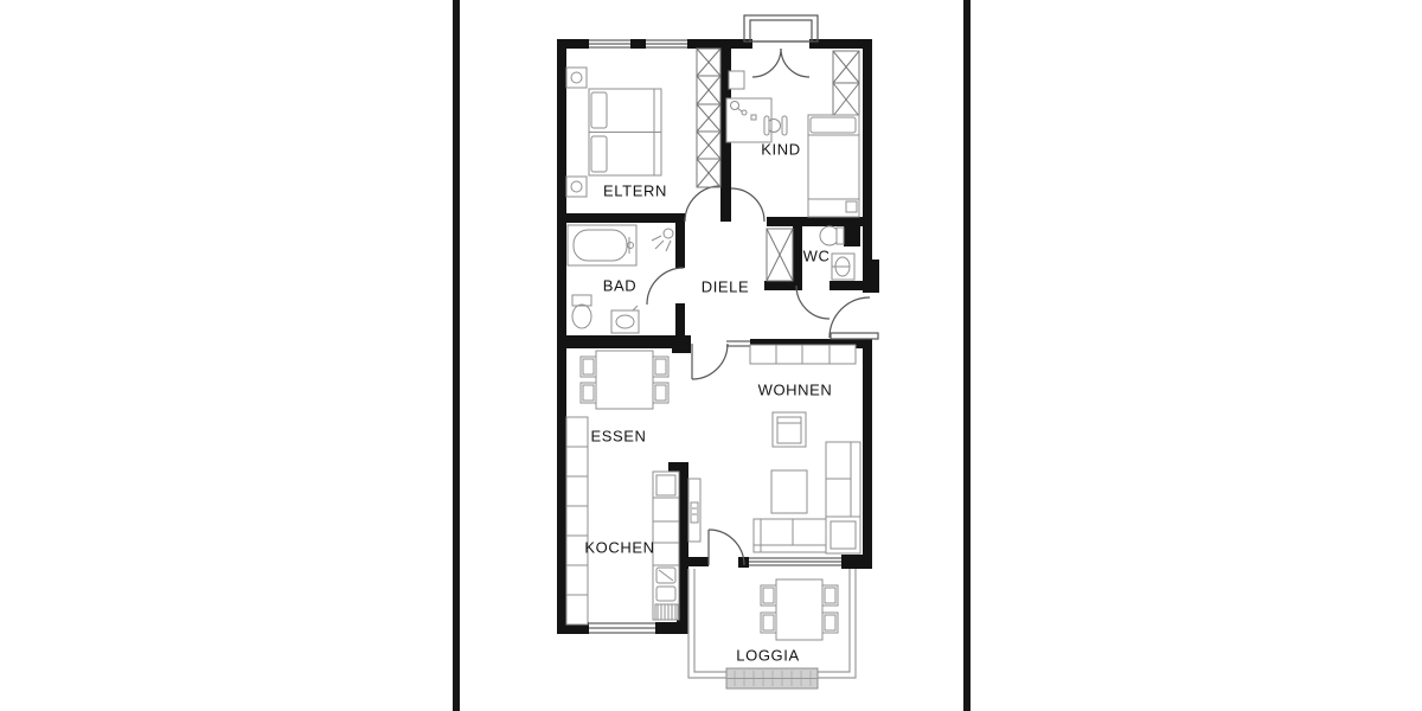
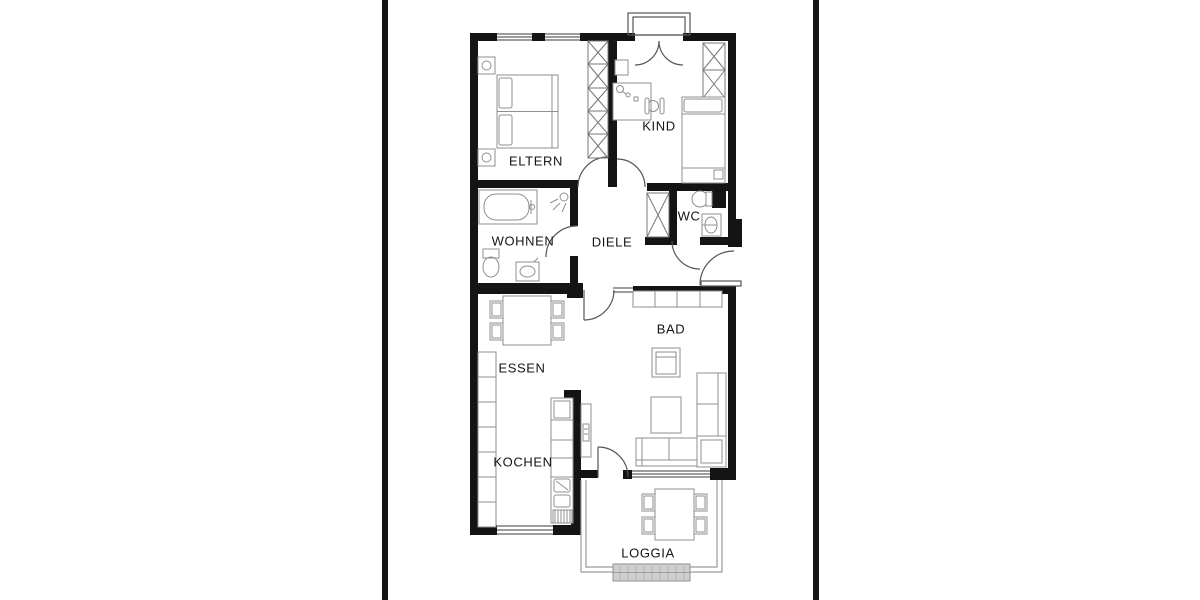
  ELTERN
  KIND
- BAD
+ WOHNEN
  DIELE
  WC
  ESSEN
- WOHNEN
+ BAD
  KOCHEN
  LOGGIA
